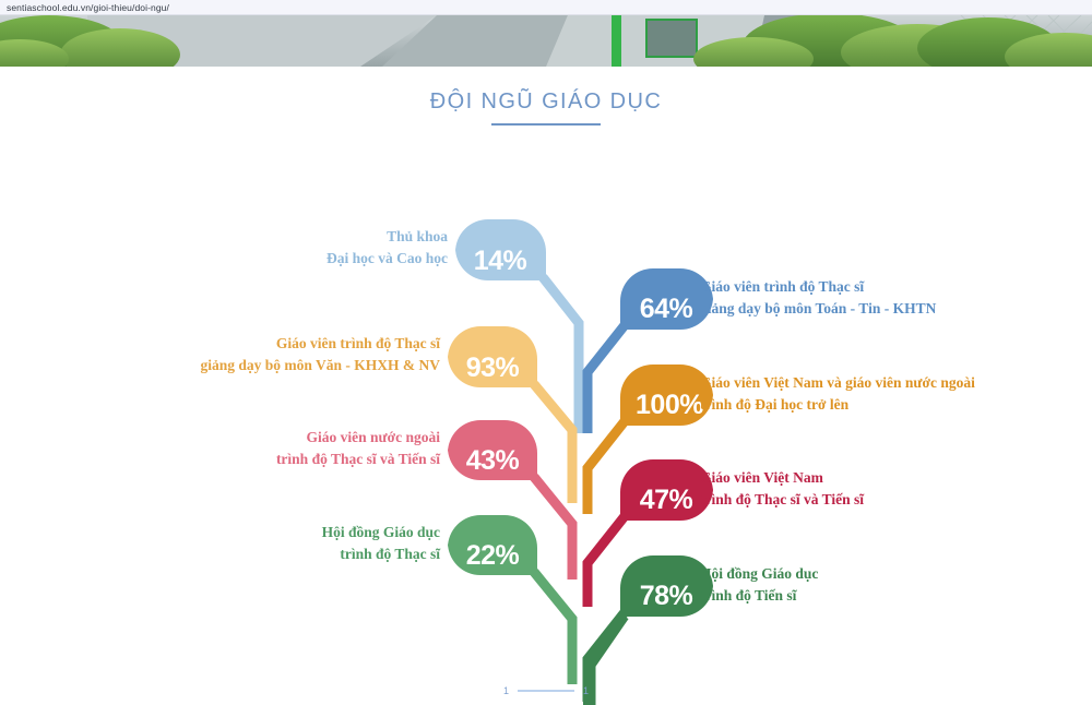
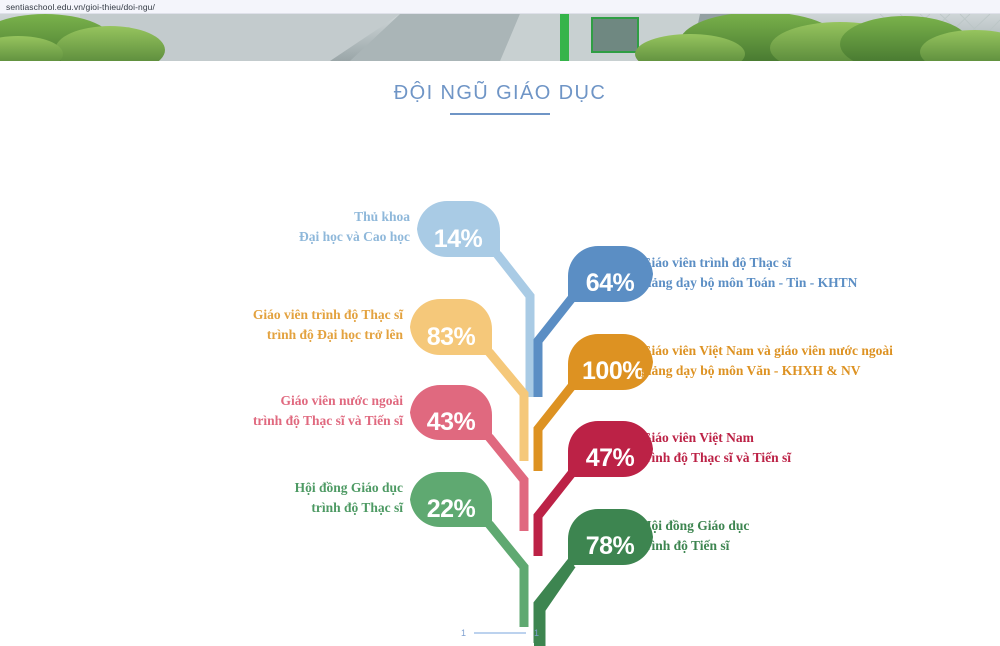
  sentiaschool.edu.vn/gioi-thieu/doi-ngu/
  ĐỘI NGŨ GIÁO DỤC
  14%
- 93%
+ 83%
  43%
  22%
  64%
  100%
  47%
  78%
  Thủ khoa
  Đại học và Cao học
  Giáo viên trình độ Thạc sĩ
- giảng dạy bộ môn Văn - KHXH & NV
+ trình độ Đại học trở lên
  Giáo viên nước ngoài
  trình độ Thạc sĩ và Tiến sĩ
  Hội đồng Giáo dục
  trình độ Thạc sĩ
  Giáo viên trình độ Thạc sĩ
  giảng dạy bộ môn Toán - Tin - KHTN
  Giáo viên Việt Nam và giáo viên nước ngoài
- trình độ Đại học trở lên
+ giảng dạy bộ môn Văn - KHXH & NV
  Giáo viên Việt Nam
  trình độ Thạc sĩ và Tiến sĩ
  Hội đồng Giáo dục
  trình độ Tiến sĩ
  1
  1
